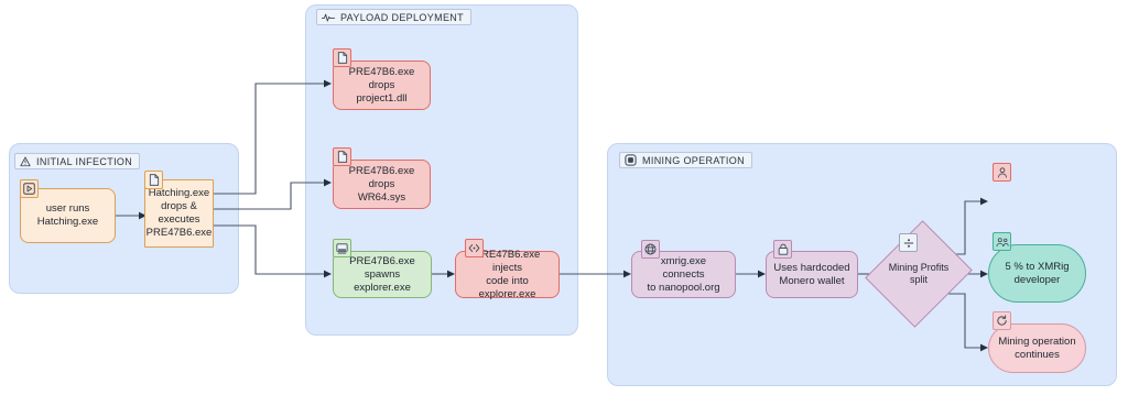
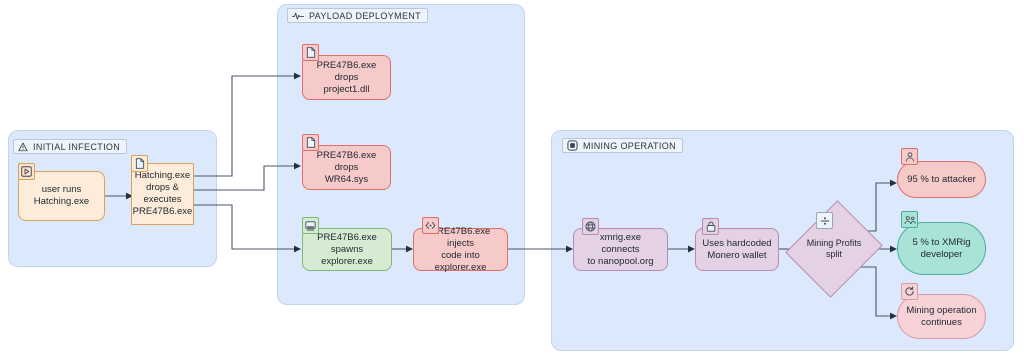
  INITIAL INFECTION
  PAYLOAD DEPLOYMENT
  MINING OPERATION
  user runs
  Hatching.exe
  Hatching.exe
  drops &
  executes
  PRE47B6.exe
  PRE47B6.exe drops
  project1.dll
  PRE47B6.exe drops
  WR64.sys
  PRE47B6.exe
  spawns explorer.exe
  RE47B6.exe injects
  code into explorer.exe
  xmrig.exe connects
  to nanopool.org
  Uses hardcoded
  Monero wallet
  Mining Profits
  split
+ 95 % to attacker
  5 % to XMRig
  developer
  Mining operation
  continues
